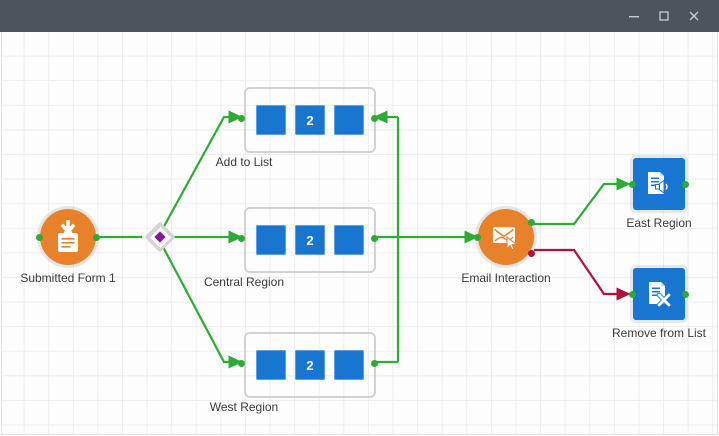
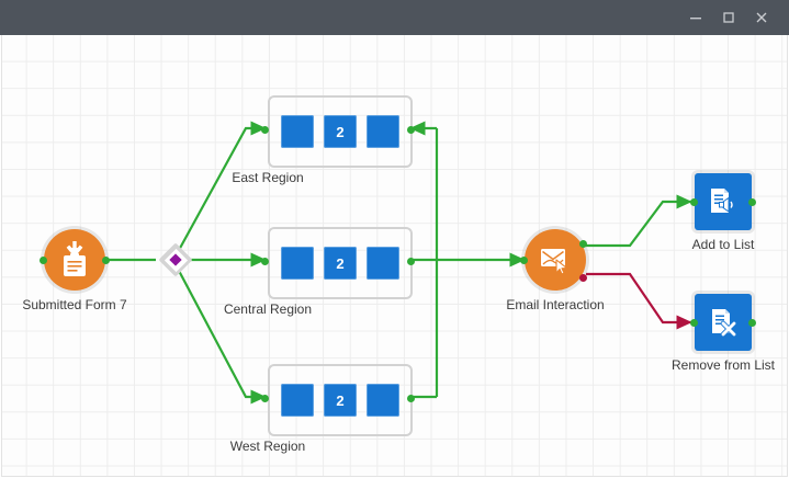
- Submitted Form 1
+ Submitted Form 7
  2
- Add to List
+ East Region
  2
  Central Region
  2
  West Region
  Email Interaction
- East Region
+ Add to List
  Remove from List
